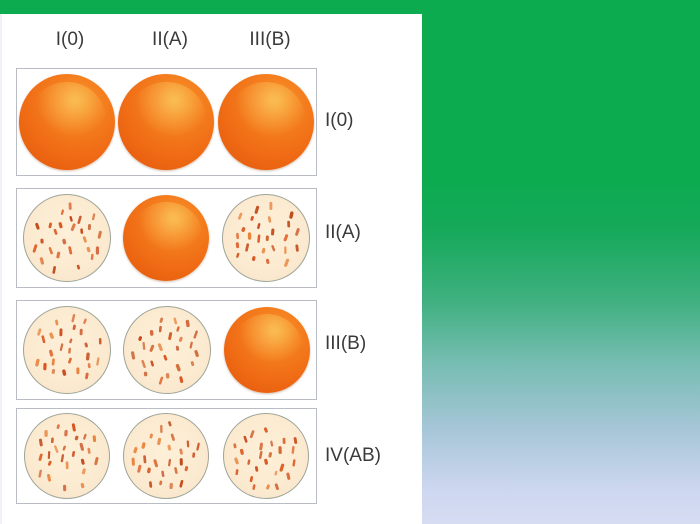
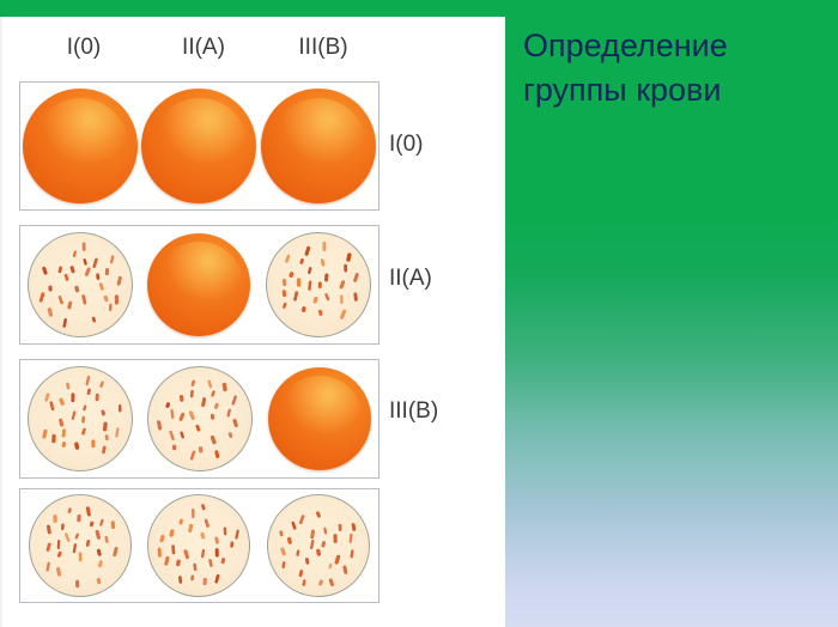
+ Определение
+ группы крови
  I(0)
  II(A)
  III(B)
  I(0)
  II(A)
  III(B)
- IV(AB)
